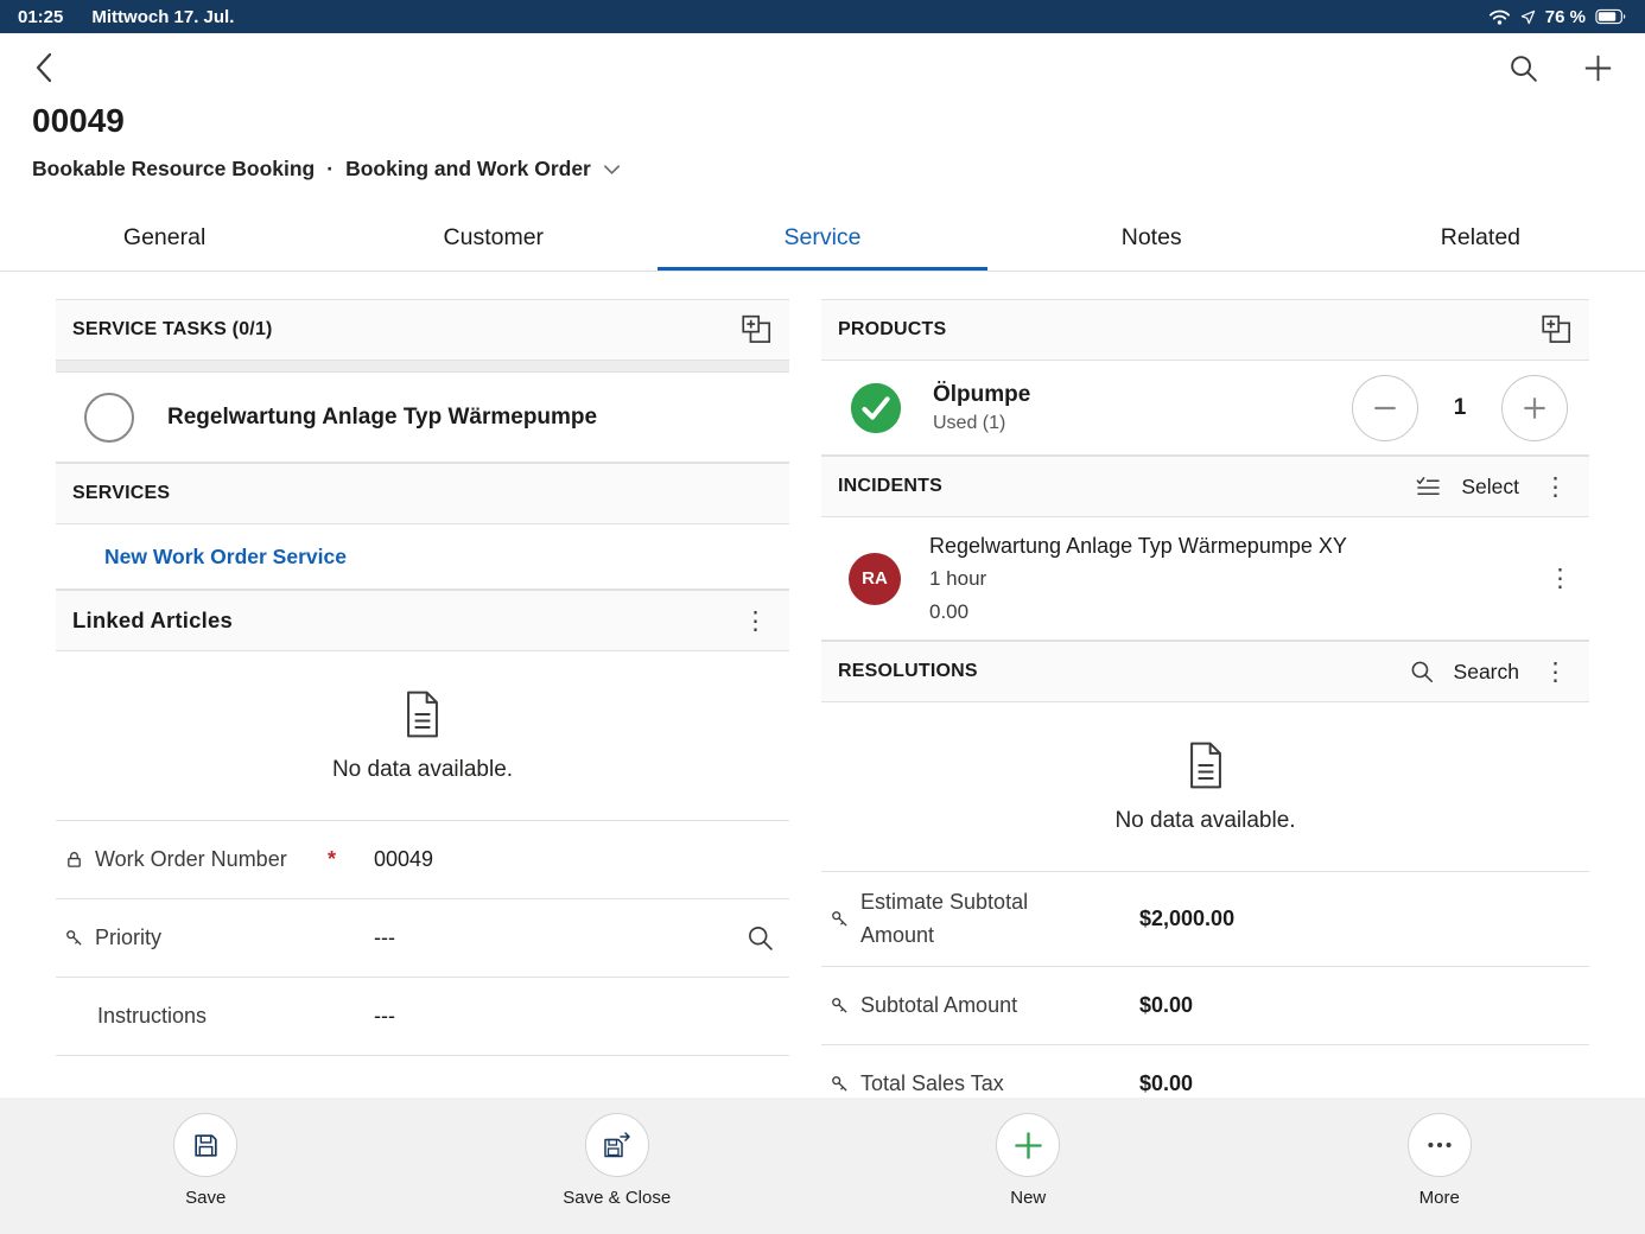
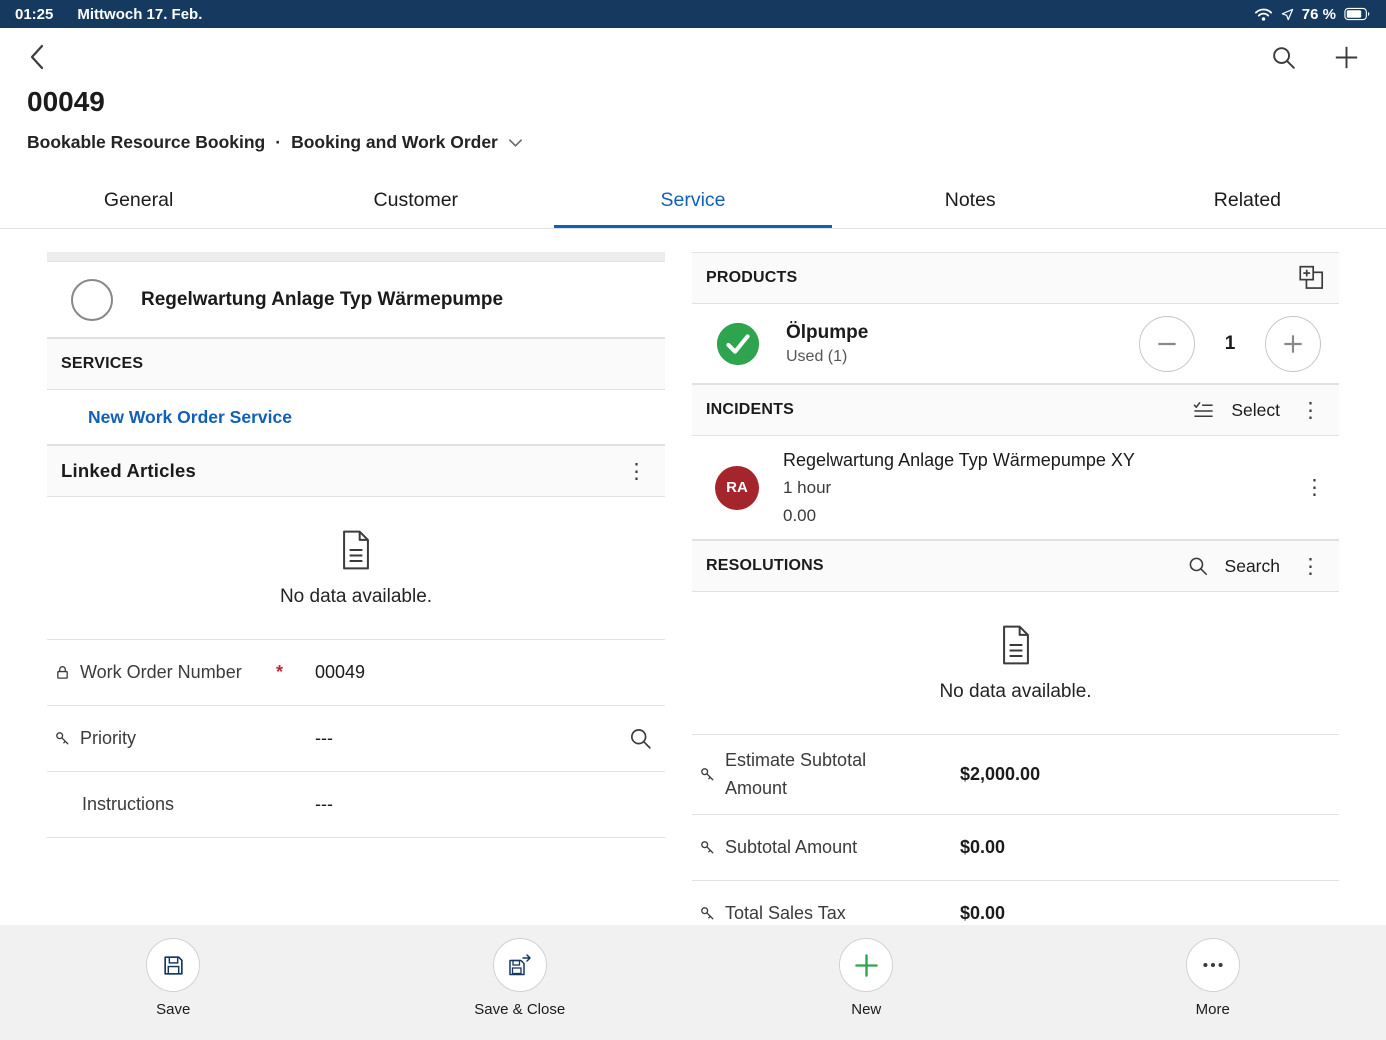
  01:25
- Mittwoch 17. Jul.
+ Mittwoch 17. Feb.
  76 %
  00049
  Bookable Resource Booking
  ·
  Booking and Work Order
  General
  Customer
  Service
  Notes
  Related
- SERVICE TASKS (0/1)
  Regelwartung Anlage Typ Wärmepumpe
  SERVICES
  New Work Order Service
  Linked Articles
  ⋮
  No data available.
  Work Order Number
  *
  00049
  Priority
  ---
  Instructions
  ---
  PRODUCTS
  Ölpumpe
  Used (1)
  1
  INCIDENTS
  Select
  ⋮
  RA
  Regelwartung Anlage Typ Wärmepumpe XY
  1 hour
  0.00
  ⋮
  RESOLUTIONS
  Search
  ⋮
  No data available.
  Estimate Subtotal Amount
  $2,000.00
  Subtotal Amount
  $0.00
  Total Sales Tax
  $0.00
  Save
  Save & Close
  New
  More
